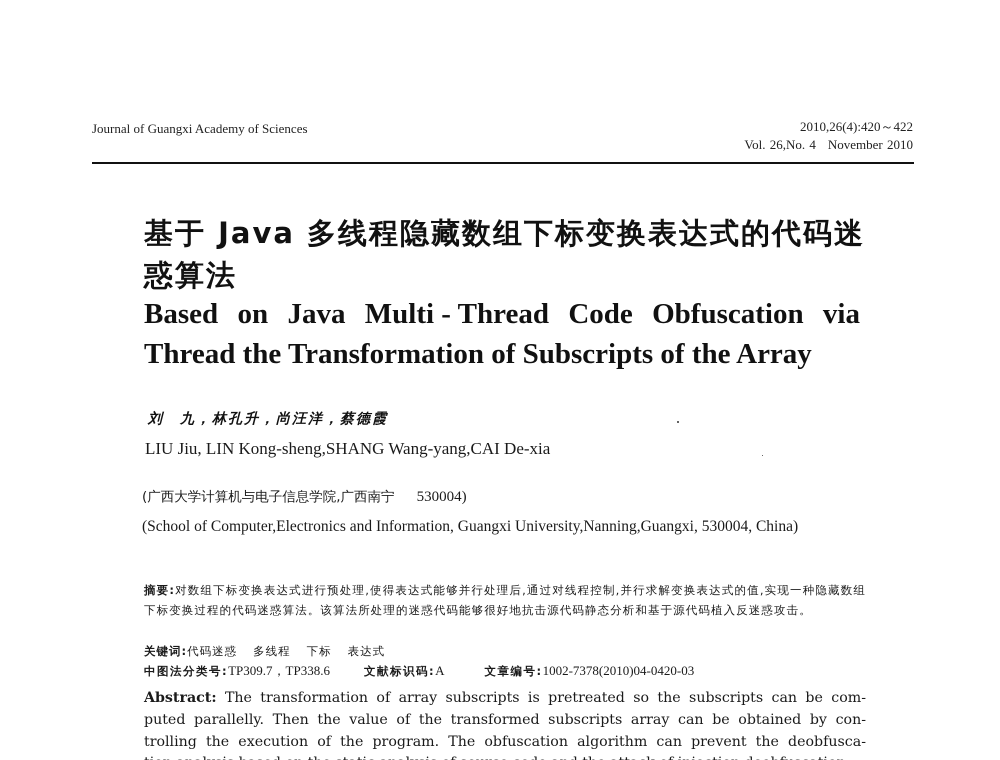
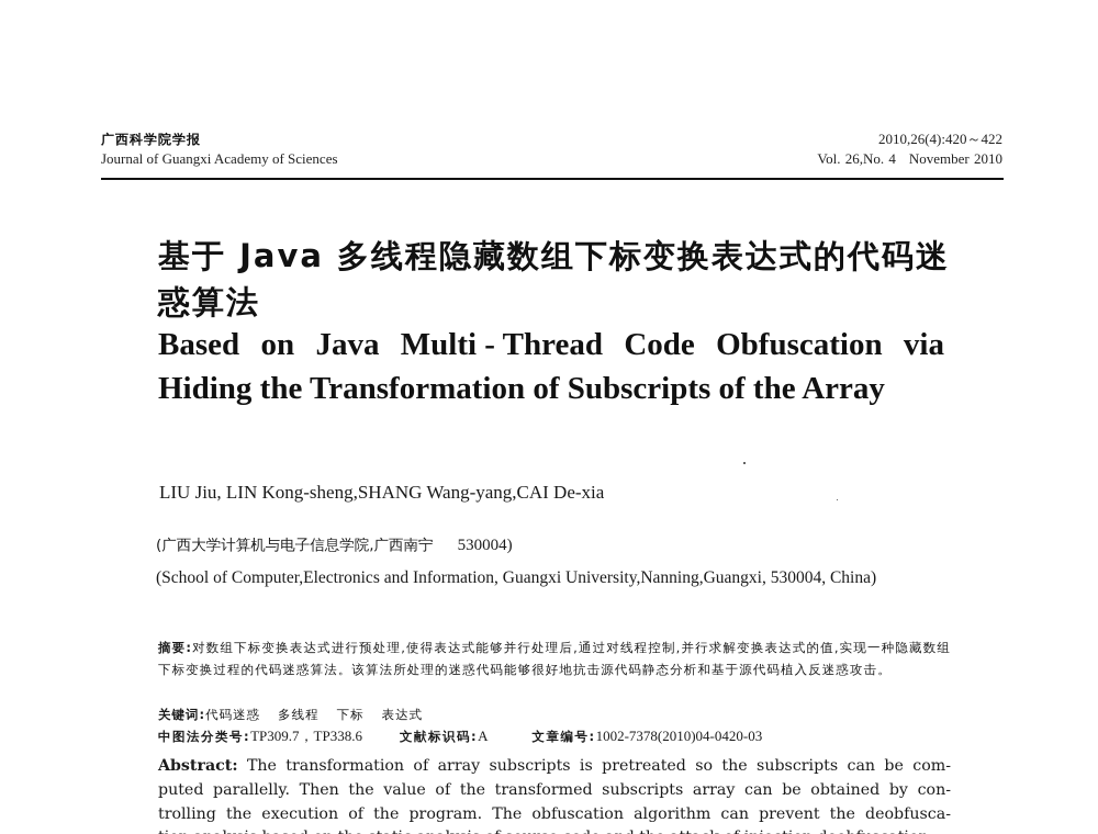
+ 广西科学院学报
  Journal of Guangxi Academy of Sciences
  2010,26(4):420～422
  Vol. 26,No. 4 November 2010
  基于 Java 多线程隐藏数组下标变换表达式的代码迷惑算法
  Based
  on
  Java
  Multi - Thread
  Code
  Obfuscation
  via
- Thread the Transformation of Subscripts of the Array
+ Hiding the Transformation of Subscripts of the Array
- 刘 九，林孔升，尚汪洋，蔡德霞
  LIU Jiu, LIN Kong-sheng,SHANG Wang-yang,CAI De-xia
  (广西大学计算机与电子信息学院,广西南宁 530004)
  (School of Computer,Electronics and Information, Guangxi University,Nanning,Guangxi, 530004, China)
  摘要:对数组下标变换表达式进行预处理,使得表达式能够并行处理后,通过对线程控制,并行求解变换表达式的值,实现一种隐藏数组下标变换过程的代码迷惑算法。该算法所处理的迷惑代码能够很好地抗击源代码静态分析和基于源代码植入反迷惑攻击。
  关键词:代码迷惑 多线程 下标 表达式
  中图法分类号:TP309.7，TP338.6 文献标识码:A 文章编号:1002-7378(2010)04-0420-03
  Abstract: The transformation of array subscripts is pretreated so the subscripts can be com-
  puted parallelly. Then the value of the transformed subscripts array can be obtained by con-
  trolling the execution of the program. The obfuscation algorithm can prevent the deobfusca-
